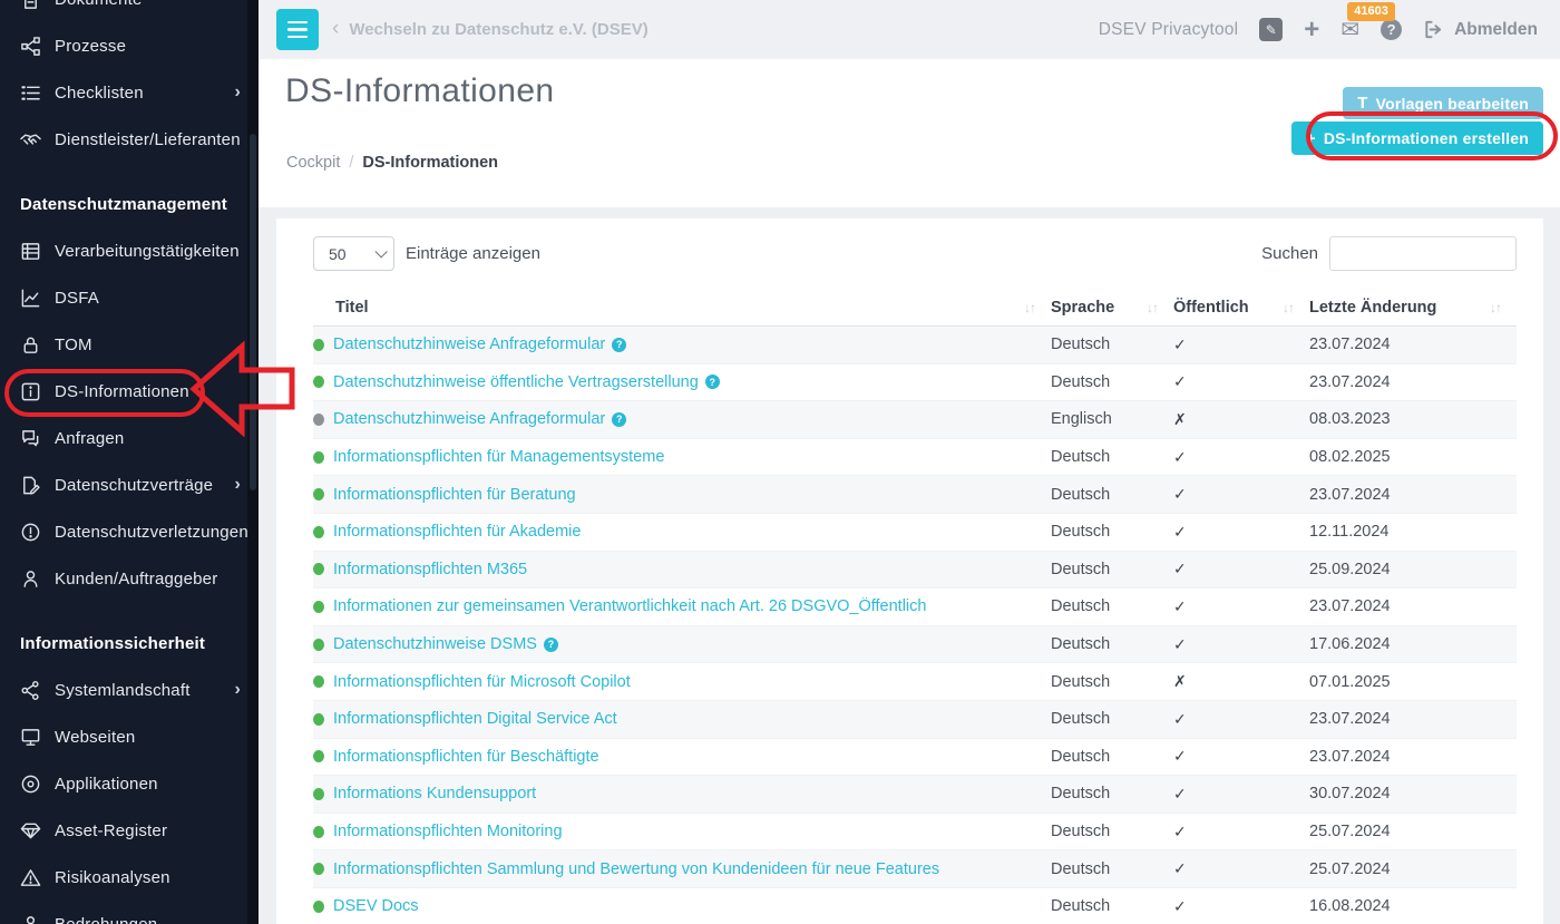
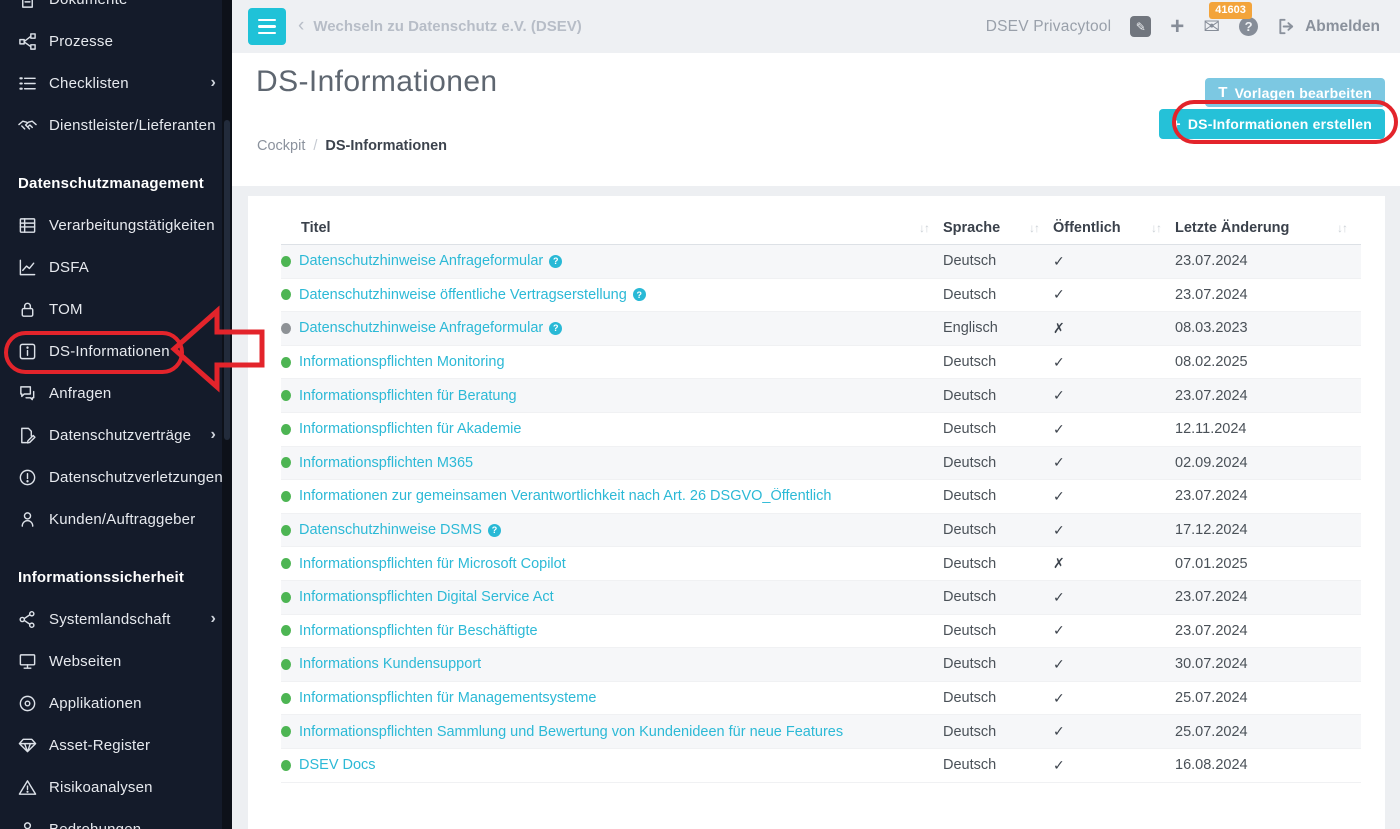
  Prozesse
  Checklisten
  ›
  Dienstleister/Lieferanten
  Datenschutzmanagement
  Verarbeitungstätigkeiten
  DSFA
  TOM
  DS-Informationen
  Anfragen
  Datenschutzverträge
  ›
  Datenschutzverletzungen
  Kunden/Auftraggeber
  Informationssicherheit
  Systemlandschaft
  ›
  Webseiten
  Applikationen
  Asset-Register
  Risikoanalysen
  ‹
  Wechseln zu Datenschutz e.V. (DSEV)
  DSEV Privacytool
  ✎
  +
  ✉
  41603
  ?
  Abmelden
  DS-Informationen
  Cockpit
  /
  DS-Informationen
  T
  Vorlagen bearbeiten
  +
  DS-Informationen erstellen
- 50
- Einträge anzeigen
- Suchen
  Titel
  ↓↑
  Sprache
  ↓↑
  Öffentlich
  ↓↑
  Letzte Änderung
  ↓↑
  Datenschutzhinweise Anfrageformular
  ?
  Deutsch
  ✓
  23.07.2024
  Datenschutzhinweise öffentliche Vertragserstellung
  ?
  Deutsch
  ✓
  23.07.2024
  Datenschutzhinweise Anfrageformular
  ?
  Englisch
  ✗
  08.03.2023
- Informationspflichten für Managementsysteme
+ Informationspflichten Monitoring
  Deutsch
  ✓
  08.02.2025
  Informationspflichten für Beratung
  Deutsch
  ✓
  23.07.2024
  Informationspflichten für Akademie
  Deutsch
  ✓
  12.11.2024
  Informationspflichten M365
  Deutsch
  ✓
- 25.09.2024
+ 02.09.2024
  Informationen zur gemeinsamen Verantwortlichkeit nach Art. 26 DSGVO_Öffentlich
  Deutsch
  ✓
  23.07.2024
  Datenschutzhinweise DSMS
  ?
  Deutsch
  ✓
- 17.06.2024
+ 17.12.2024
  Informationspflichten für Microsoft Copilot
  Deutsch
  ✗
  07.01.2025
  Informationspflichten Digital Service Act
  Deutsch
  ✓
  23.07.2024
  Informationspflichten für Beschäftigte
  Deutsch
  ✓
  23.07.2024
  Informations Kundensupport
  Deutsch
  ✓
  30.07.2024
- Informationspflichten Monitoring
+ Informationspflichten für Managementsysteme
  Deutsch
  ✓
  25.07.2024
  Informationspflichten Sammlung und Bewertung von Kundenideen für neue Features
  Deutsch
  ✓
  25.07.2024
  DSEV Docs
  Deutsch
  ✓
  16.08.2024
